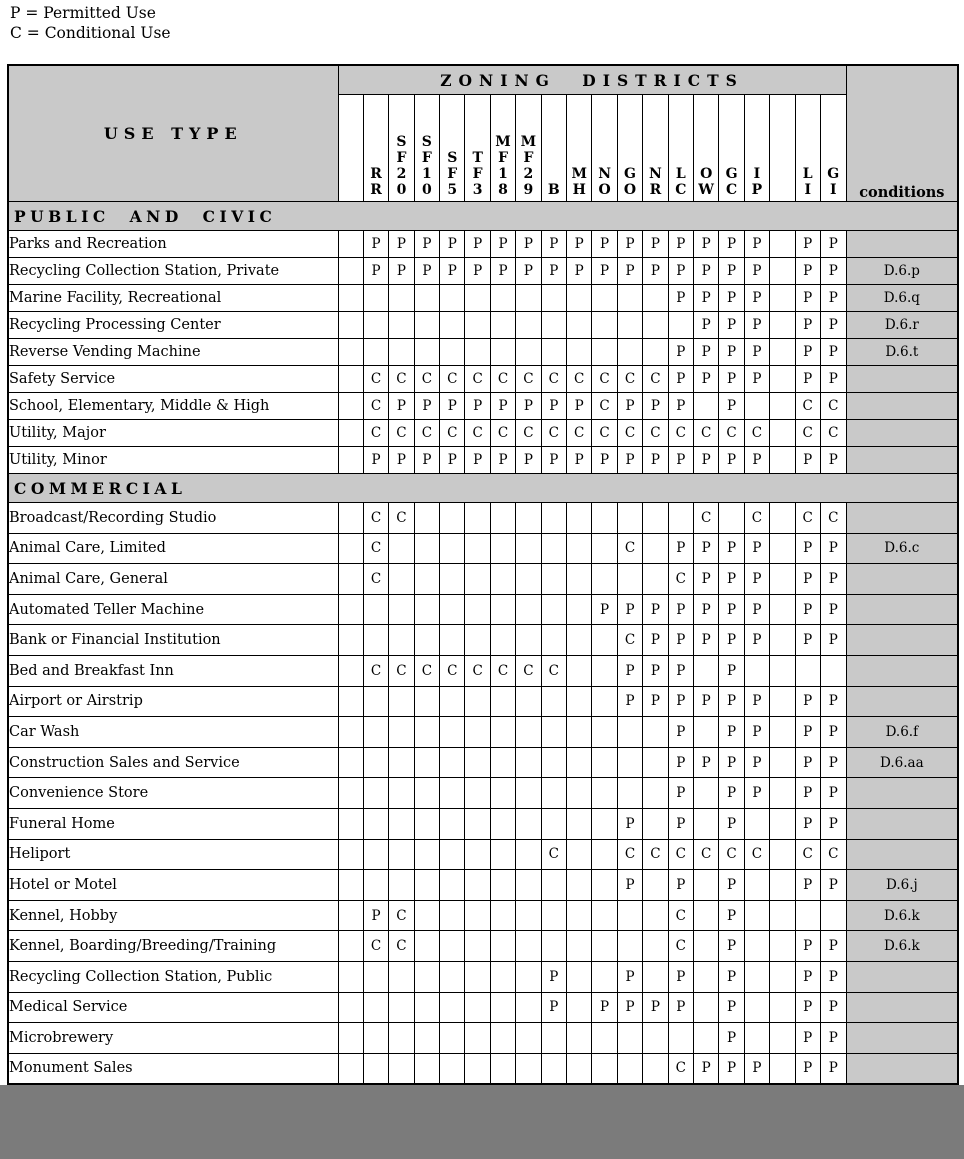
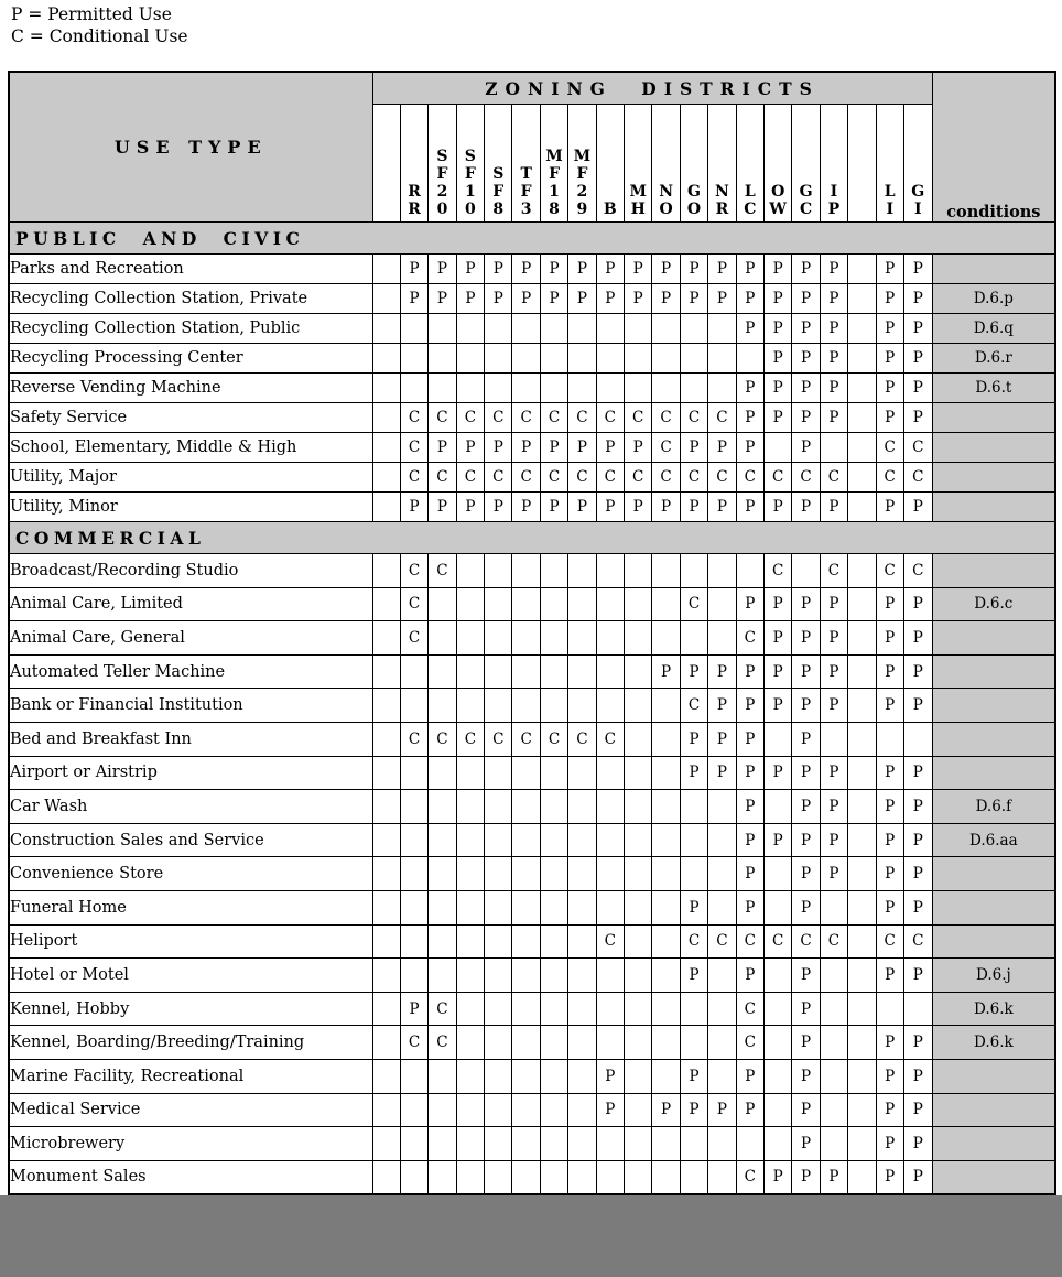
  P = Permitted Use
  C = Conditional Use
  USE TYPE	ZONING DISTRICTS	conditions
- 	RR	SF20	SF10	SF5	TF3	MF18	MF29	B	MH	NO	GO	NR	LC	OW	GC	IP		LI	GI
+ 	RR	SF20	SF10	SF8	TF3	MF18	MF29	B	MH	NO	GO	NR	LC	OW	GC	IP		LI	GI
  PUBLIC AND CIVIC
  Parks and Recreation		P	P	P	P	P	P	P	P	P	P	P	P	P	P	P	P		P	P
  Recycling Collection Station, Private		P	P	P	P	P	P	P	P	P	P	P	P	P	P	P	P		P	P	D.6.p
- Marine Facility, Recreational														P	P	P	P		P	P	D.6.q
+ Recycling Collection Station, Public														P	P	P	P		P	P	D.6.q
  Recycling Processing Center															P	P	P		P	P	D.6.r
  Reverse Vending Machine														P	P	P	P		P	P	D.6.t
  Safety Service		C	C	C	C	C	C	C	C	C	C	C	C	P	P	P	P		P	P
  School, Elementary, Middle & High		C	P	P	P	P	P	P	P	P	C	P	P	P		P			C	C
  Utility, Major		C	C	C	C	C	C	C	C	C	C	C	C	C	C	C	C		C	C
  Utility, Minor		P	P	P	P	P	P	P	P	P	P	P	P	P	P	P	P		P	P
  COMMERCIAL
  Broadcast/Recording Studio		C	C												C		C		C	C
  Animal Care, Limited		C										C		P	P	P	P		P	P	D.6.c
  Animal Care, General		C												C	P	P	P		P	P
  Automated Teller Machine											P	P	P	P	P	P	P		P	P
  Bank or Financial Institution												C	P	P	P	P	P		P	P
  Bed and Breakfast Inn		C	C	C	C	C	C	C	C			P	P	P		P
  Airport or Airstrip												P	P	P	P	P	P		P	P
  Car Wash														P		P	P		P	P	D.6.f
  Construction Sales and Service														P	P	P	P		P	P	D.6.aa
  Convenience Store														P		P	P		P	P
  Funeral Home												P		P		P			P	P
  Heliport									C			C	C	C	C	C	C		C	C
  Hotel or Motel												P		P		P			P	P	D.6.j
  Kennel, Hobby		P	C											C		P					D.6.k
  Kennel, Boarding/Breeding/Training		C	C											C		P			P	P	D.6.k
- Recycling Collection Station, Public									P			P		P		P			P	P
+ Marine Facility, Recreational									P			P		P		P			P	P
  Medical Service									P		P	P	P	P		P			P	P
  Microbrewery																P			P	P
  Monument Sales														C	P	P	P		P	P
